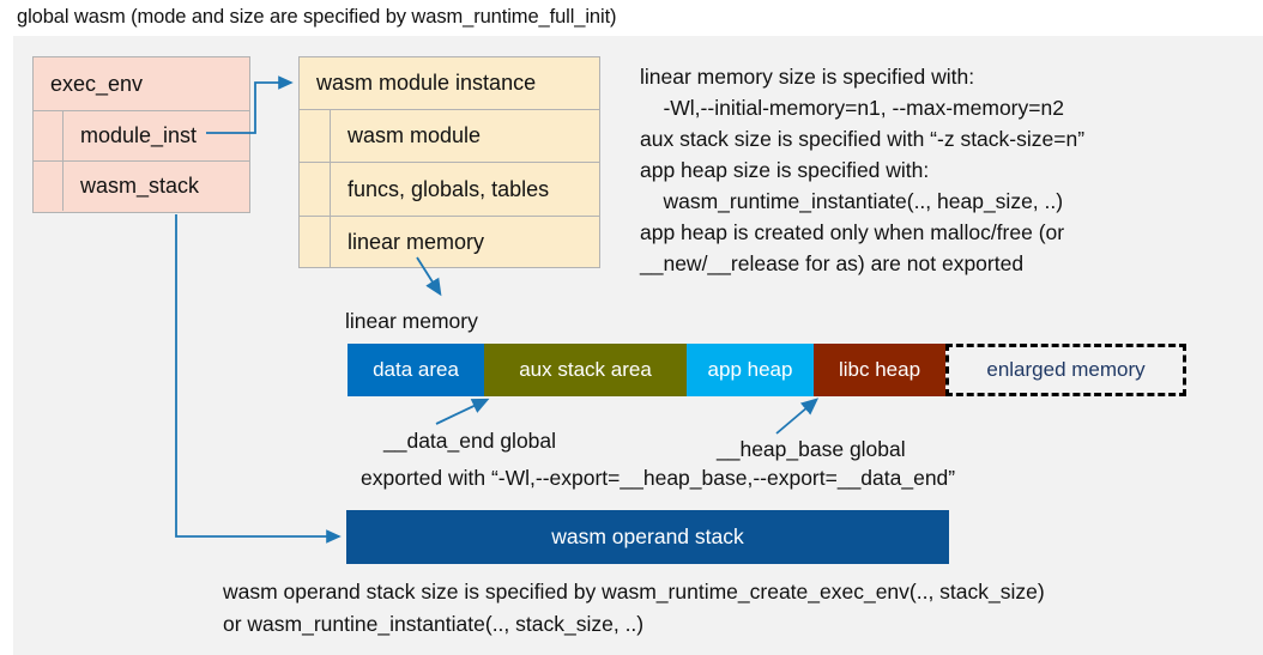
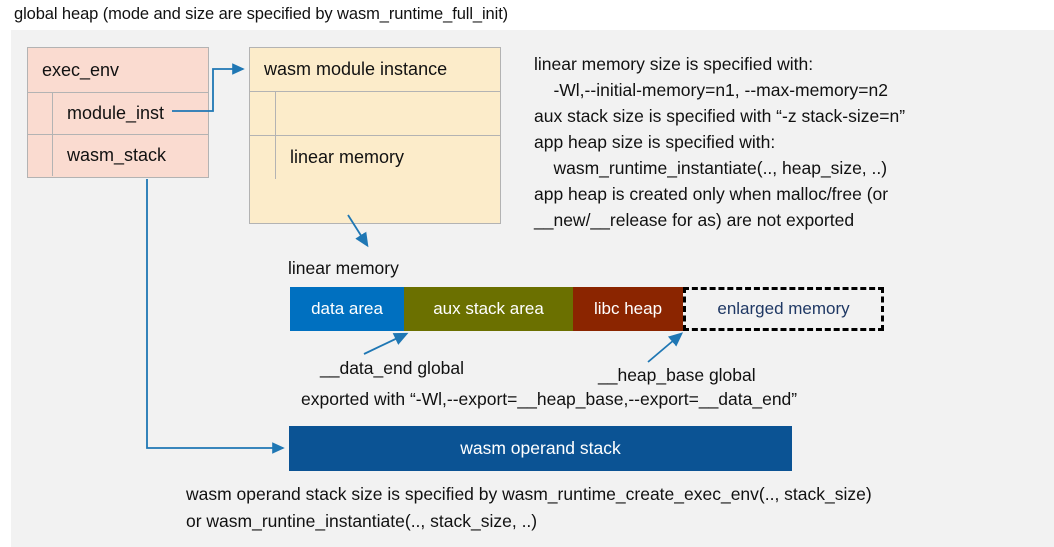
- global wasm (mode and size are specified by wasm_runtime_full_init)
+ global heap (mode and size are specified by wasm_runtime_full_init)
  exec_env
  module_inst
  wasm_stack
  wasm module instance
- wasm module
- funcs, globals, tables
  linear memory
  linear memory size is specified with:
  -Wl,--initial-memory=n1, --max-memory=n2
  aux stack size is specified with “-z stack-size=n”
  app heap size is specified with:
  wasm_runtime_instantiate(.., heap_size, ..)
  app heap is created only when malloc/free (or
  __new/__release for as) are not exported
  linear memory
  data area
  aux stack area
- app heap
  libc heap
  enlarged memory
  __data_end global
  __heap_base global
  exported with “-Wl,--export=__heap_base,--export=__data_end”
  wasm operand stack
  wasm operand stack size is specified by wasm_runtime_create_exec_env(.., stack_size)
  or wasm_runtine_instantiate(.., stack_size, ..)
